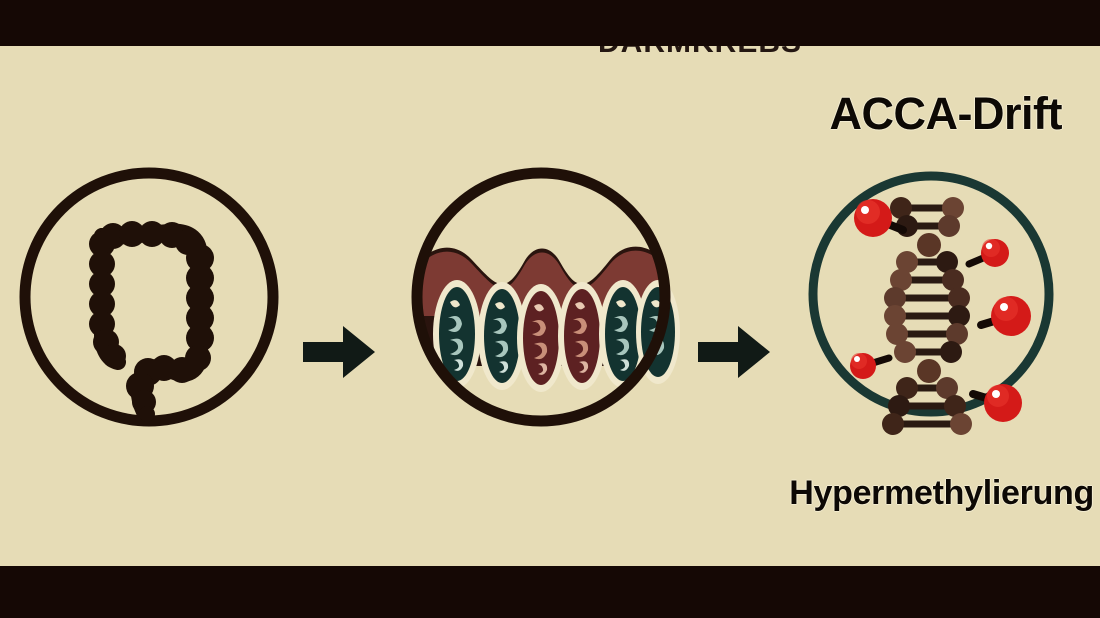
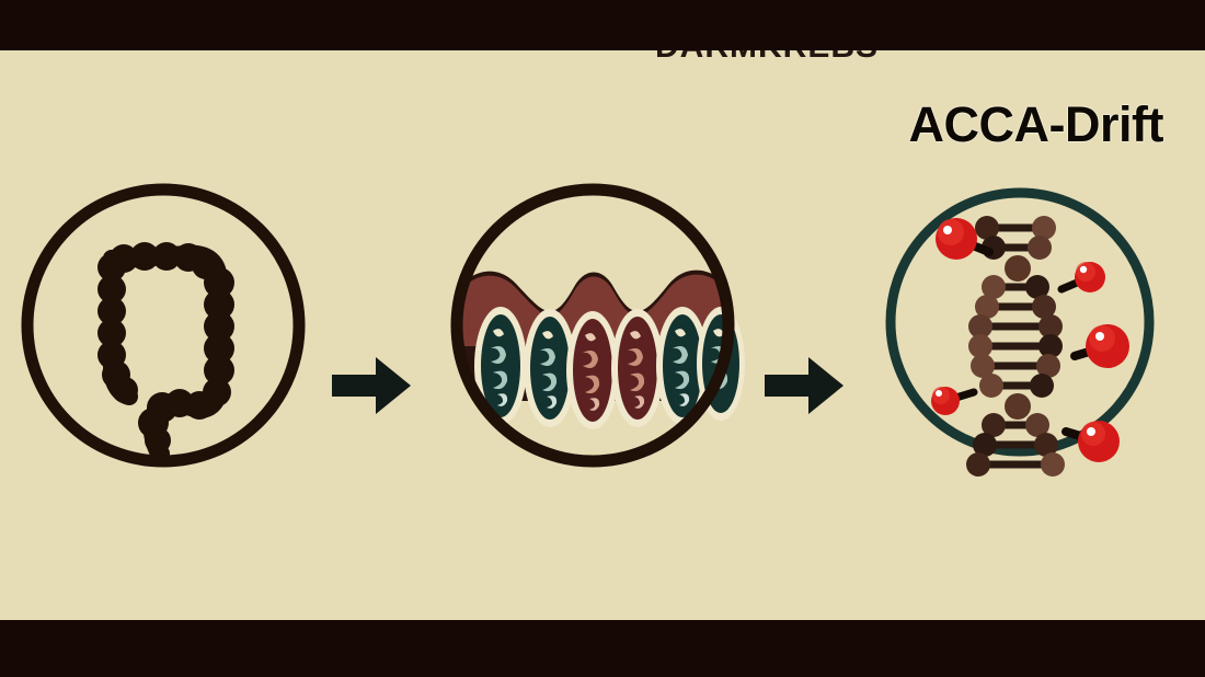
  ACCA-Drift
- Hypermethylierung
